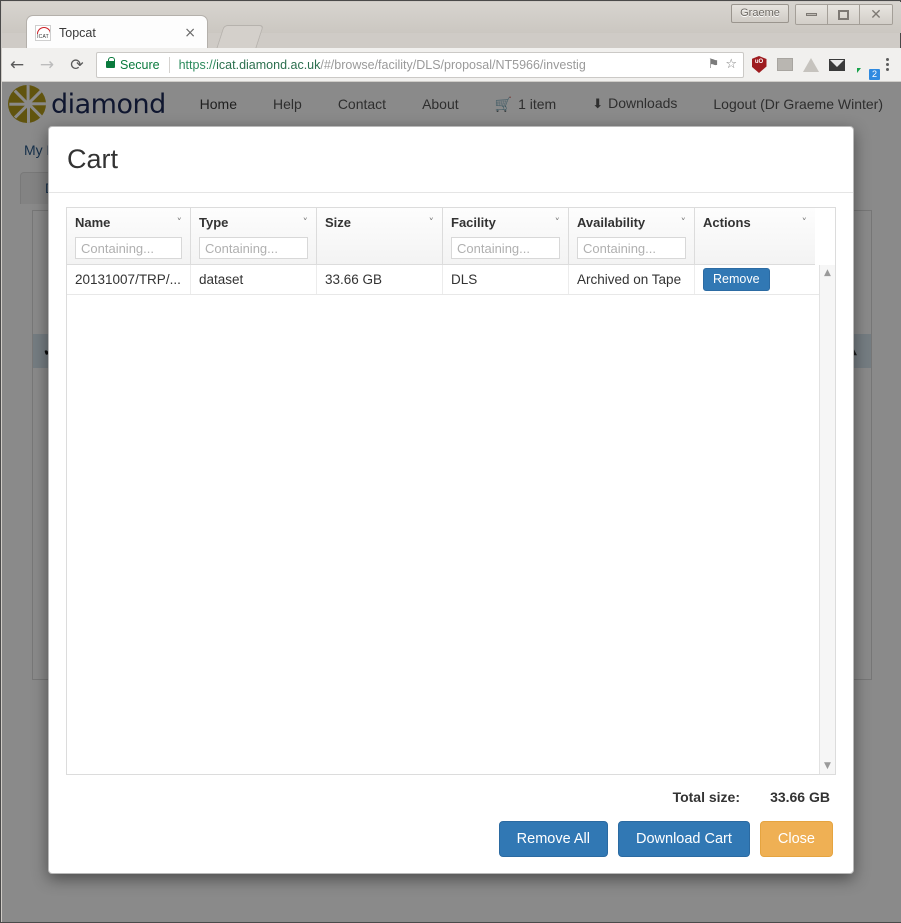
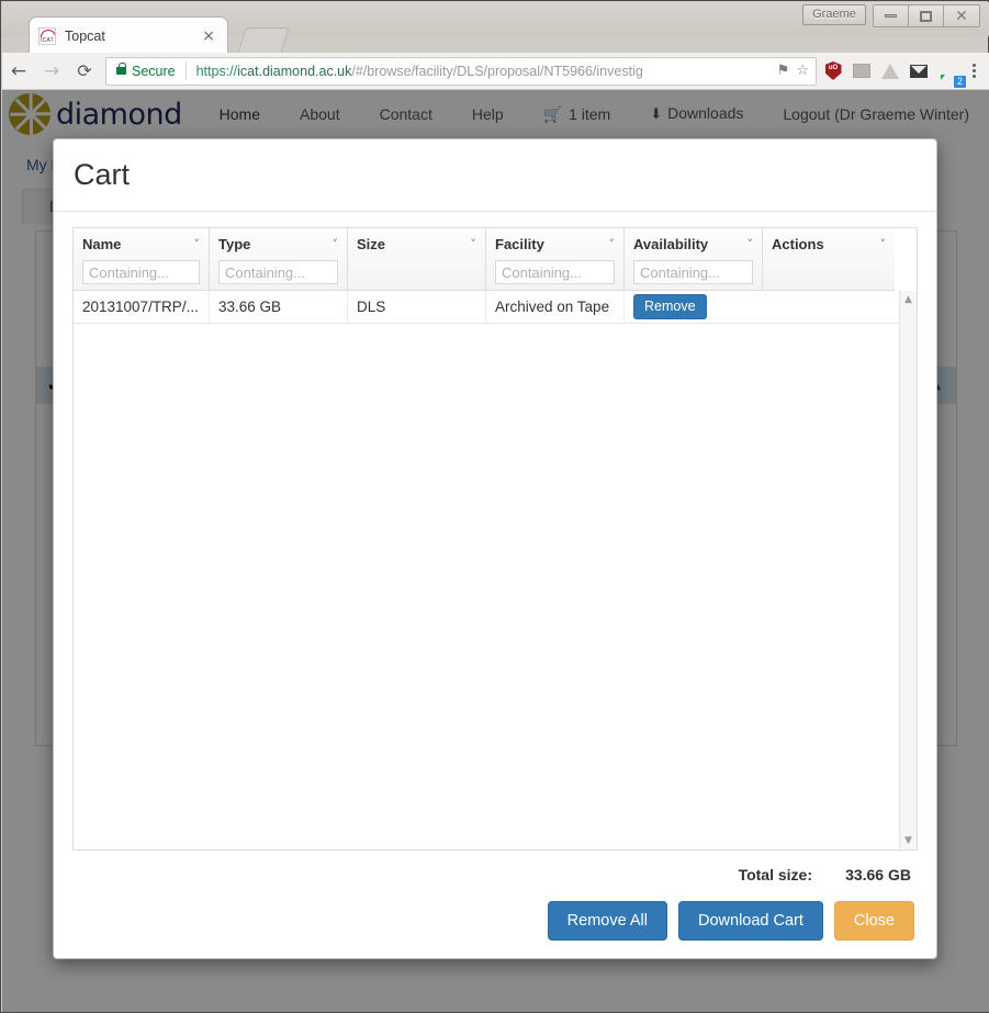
  Graeme
  ✕
  Topcat
  ×
  ←
  →
  ⟳
  Secure
  https://icat.diamond.ac.uk/#/browse/facility/DLS/proposal/NT5966/investig
  ⚑
  ☆
  2
  diamond
  Home
- Help
+ About
  Contact
- About
+ Help
  🛒 1 item
  ⬇ Downloads
  Logout (Dr Graeme Winter)
  Cart
  Name
  ˅
  Containing...
  Type
  ˅
  Containing...
  Size
  ˅
  Facility
  ˅
  Containing...
  Availability
  ˅
  Containing...
  Actions
  ˅
  20131007/TRP/...
- dataset
  33.66 GB
  DLS
  Archived on Tape
  Remove
  ▲
  ▼
  Total size:
  33.66 GB
  Remove All
  Download Cart
  Close
